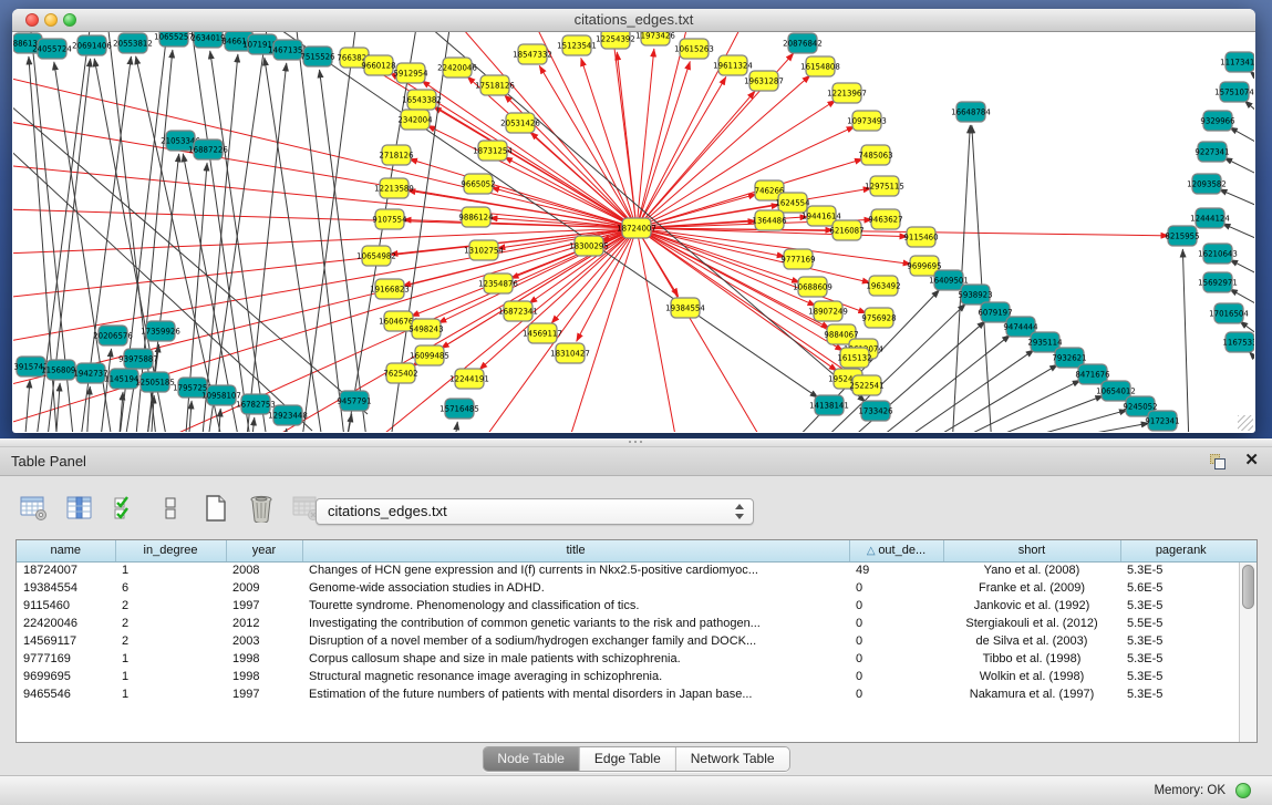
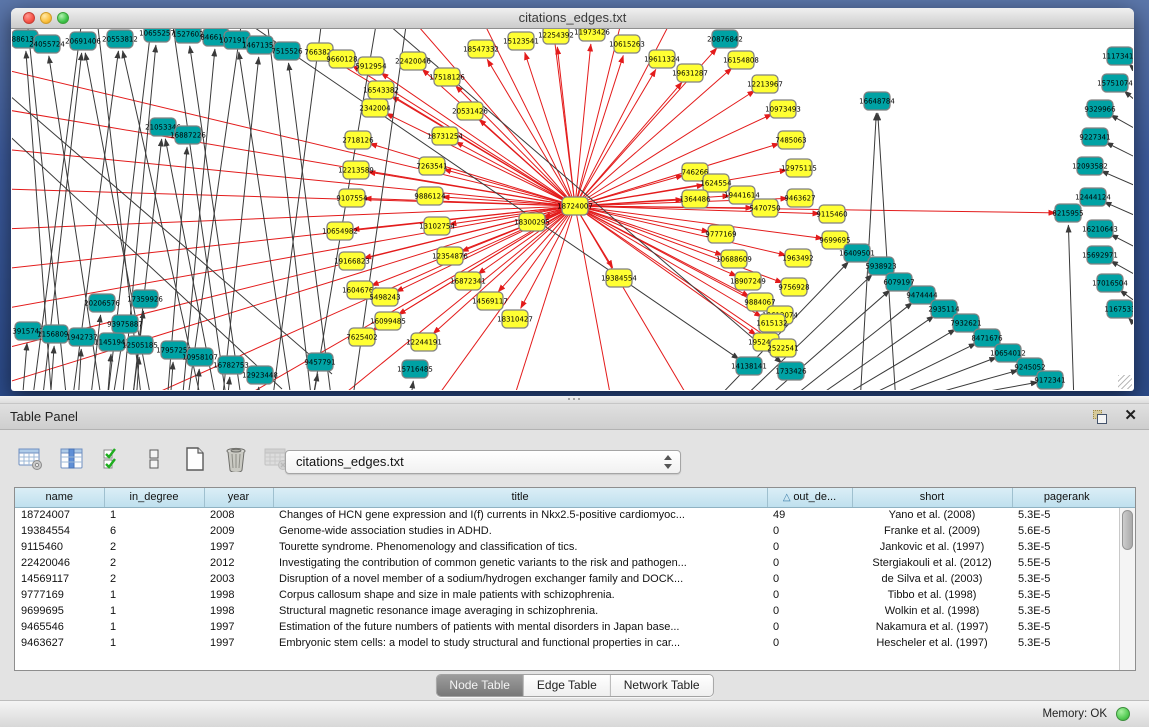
  citations_edges.txt
  18724007
  76638
  9660128
  5912954
  16543382
  2342004
  2718126
  12213589
  9107554
  10654982
  19166823
  1604676
  5498243
  16099485
  7625402
  12244191
  22420046
  17518126
  18547332
  15123541
  12254392
  11973426
  10615263
  19611324
  19631287
  20531426
  18731254
- 9665052
+ 7263541
  9886124
  13102754
  12354876
  16872341
  14569117
  18310427
  18300295
  19384554
  746266
  1624554
  19441614
- 6216087
+ 5470750
  1364486
  9463627
  9115460
  9699695
  9777169
  7485063
  12975115
  10973493
  12213967
  16154808
  10688609
  1963492
  18907249
  9756928
  9884067
  1615132
  2522541
  24055724
  20691406
  20553812
  10655257
- 2634019
+ 1527602
  84661
  107191
  1467135
  7515526
  20876842
  16648784
  2105334
  16887226
  391574
  1156809
  1942737
  1145194
  12505185
  1795725
  10958107
  16782753
  12923448
  20206576
  17359926
  93975887
  9457791
  15716485
  14138141
  1733426
  16409501
  5938923
  6079197
  9474444
  2935114
  7932621
  8471676
  10654012
  9245052
  9172341
  1117341
  15751074
  9329966
  9227341
  12093582
  12444124
  8215955
  16210643
  15692971
  17016504
  116753
  Table Panel
  ✕
  citations_edges.txt
  name	in_degree	year	title	△ out_de...	short	pagerank
  18724007	1	2008	Changes of HCN gene expression and I(f) currents in Nkx2.5-positive cardiomyoc...	49	Yano et al. (2008)	5.3E-5
  19384554	6	2009	Genome-wide association studies in ADHD.	0	Franke et al. (2009)	5.6E-5
- 9115460	2	1997	Tourette syndrome. Phenomenology and classification of tics.	0	Jankovic et al. (1992)	5.3E-5
+ 9115460	2	1997	Tourette syndrome. Phenomenology and classification of tics.	0	Jankovic et al. (1997)	5.3E-5
  22420046	2	2012	Investigating the contribution of common genetic variants to the risk and pathogen...	0	Stergiakouli et al. (2012)	5.5E-5
  14569117	2	2003	Disruption of a novel member of a sodium/hydrogen exchanger family and DOCK...	0	de Silva et al. (2003)	5.3E-5
  9777169	1	1998	Corpus callosum shape and size in male patients with schizophrenia.	0	Tibbo et al. (1998)	5.3E-5
  9699695	1	1998	Structural magnetic resonance image averaging in schizophrenia.	0	Wolkin et al. (1998)	5.3E-5
  9465546	1	1997	Estimation of the future numbers of patients with mental disorders in Japan base...	0	Nakamura et al. (1997)	5.3E-5
+ 9463627	1	1997	Embryonic stem cells: a model to study structural and functional properties in car...	0	Hescheler et al. (1997)	5.3E-5
  Node Table
  Edge Table
  Network Table
  Memory: OK
